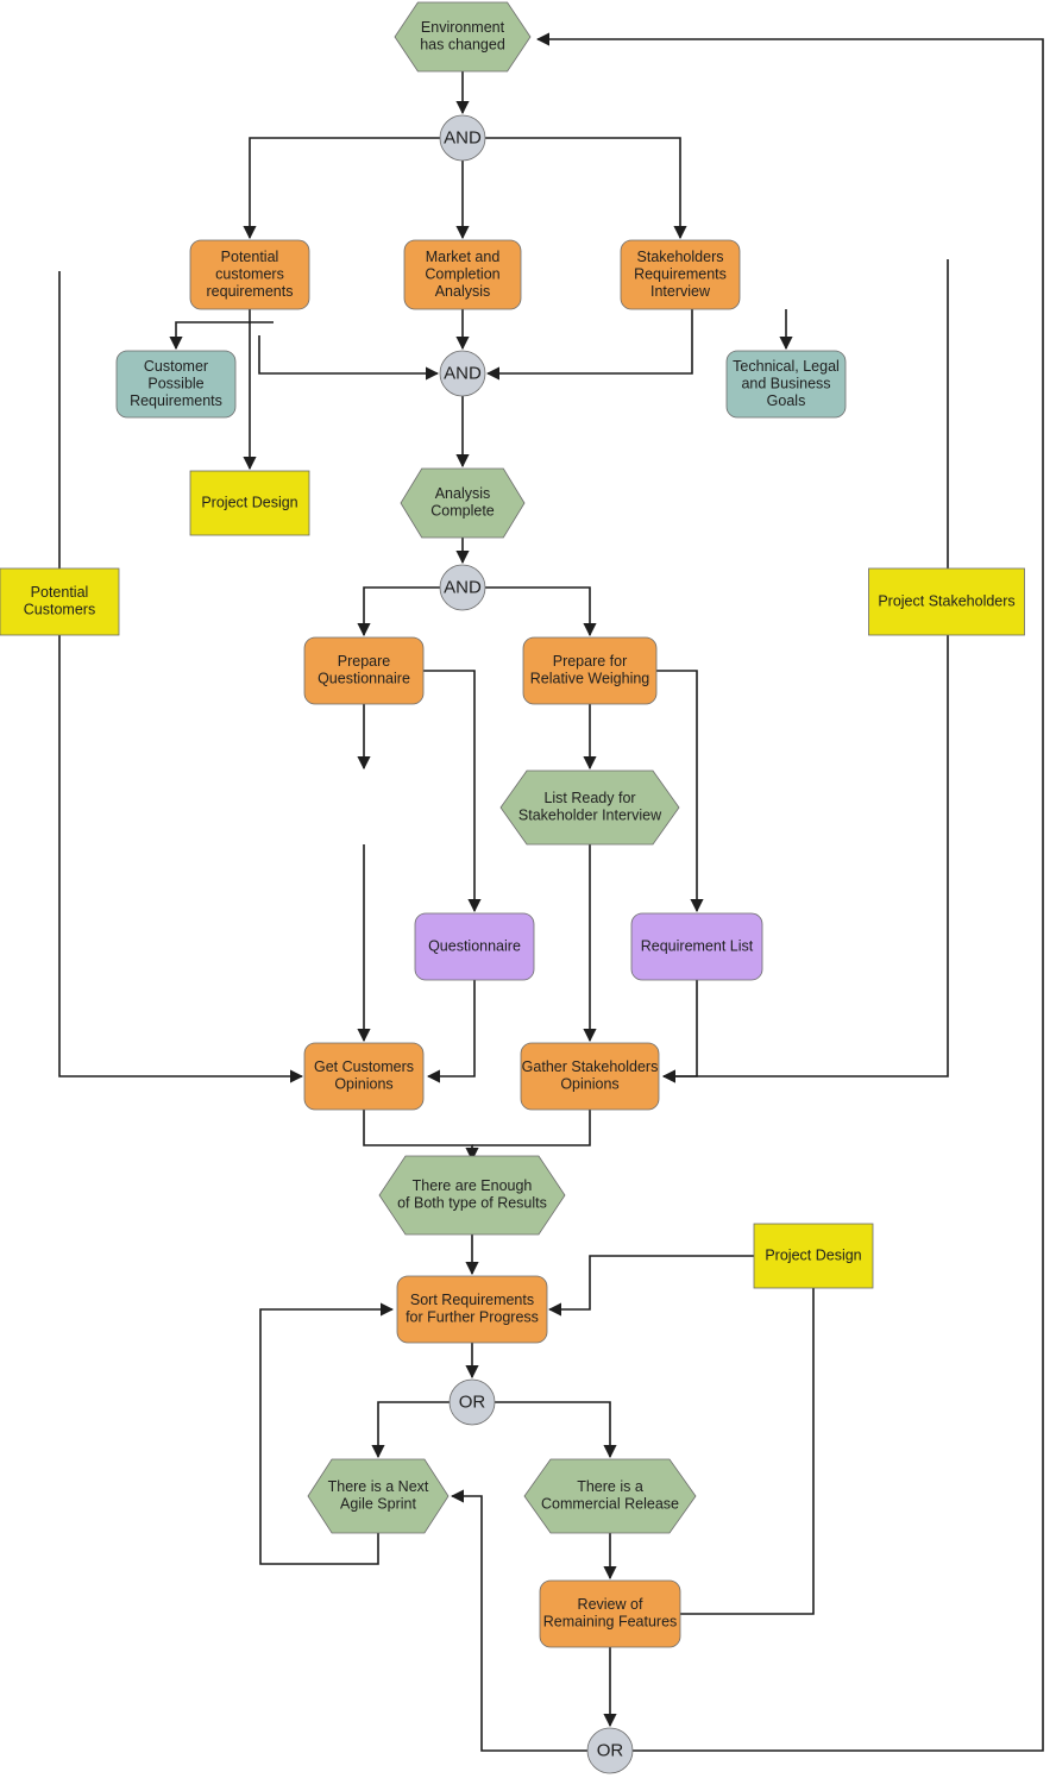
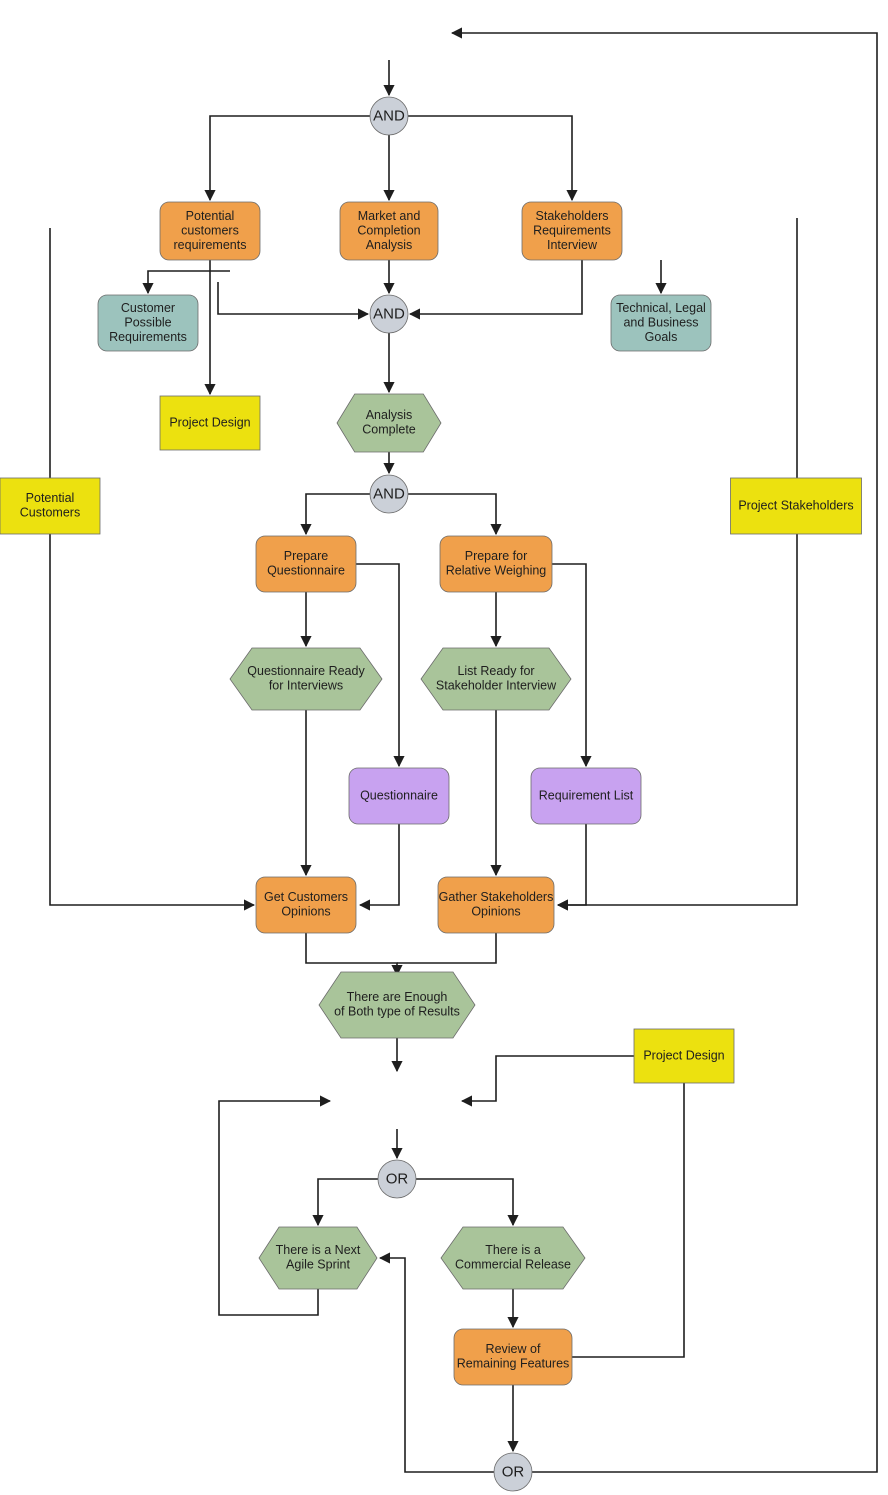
- Environment
- has changed
  Potential
  customers
  requirements
  Market and
  Completion
  Analysis
  Stakeholders
  Requirements
  Interview
  Customer
  Possible
  Requirements
  Technical, Legal
  and Business
  Goals
  Project Design
  Analysis
  Complete
  Potential
  Customers
  Project Stakeholders
  Prepare
  Questionnaire
  Prepare for
  Relative Weighing
+ Questionnaire Ready
+ for Interviews
  List Ready for
  Stakeholder Interview
  Questionnaire
  Requirement List
  Get Customers
  Opinions
  Gather Stakeholders
  Opinions
  There are Enough
  of Both type of Results
- Sort Requirements
- for Further Progress
  Project Design
  There is a Next
  Agile Sprint
  There is a
  Commercial Release
  Review of
  Remaining Features
  AND
  AND
  AND
  OR
  OR
